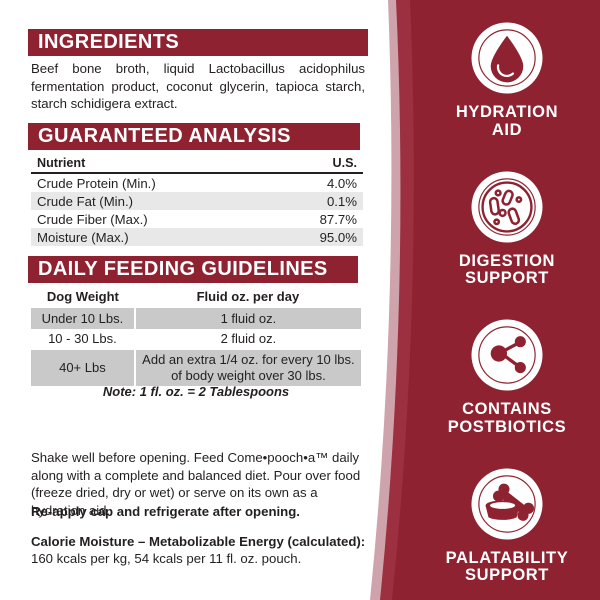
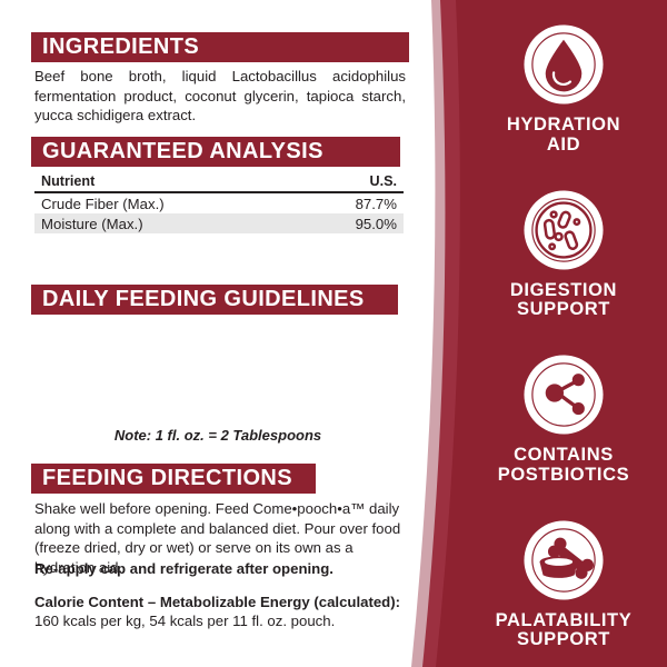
  INGREDIENTS
- Beef bone broth, liquid Lactobacillus acidophilus fermentation product, coconut glycerin, tapioca starch, starch schidigera extract.
+ Beef bone broth, liquid Lactobacillus acidophilus fermentation product, coconut glycerin, tapioca starch, yucca schidigera extract.
  GUARANTEED ANALYSIS
  Nutrient	U.S.
- Crude Protein (Min.)	4.0%
- Crude Fat (Min.)	0.1%
  Crude Fiber (Max.)	87.7%
  Moisture (Max.)	95.0%
  DAILY FEEDING GUIDELINES
- Dog Weight	Fluid oz. per day
- Under 10 Lbs.	1 fluid oz.
- 10 - 30 Lbs.	2 fluid oz.
- 40+ Lbs	Add an extra 1/4 oz. for every 10 lbs. of body weight over 30 lbs.
  Note: 1 fl. oz. = 2 Tablespoons
+ FEEDING DIRECTIONS
  Shake well before opening. Feed Come•pooch•a™ daily along with a complete and balanced diet. Pour over food (freeze dried, dry or wet) or serve on its own as a hydration aid.
  Re-apply cap and refrigerate after opening.
- Calorie Moisture – Metabolizable Energy (calculated):
+ Calorie Content – Metabolizable Energy (calculated):
  160 kcals per kg, 54 kcals per 11 fl. oz. pouch.
  HYDRATION
  AID
  DIGESTION
  SUPPORT
  CONTAINS
  POSTBIOTICS
  PALATABILITY
  SUPPORT
